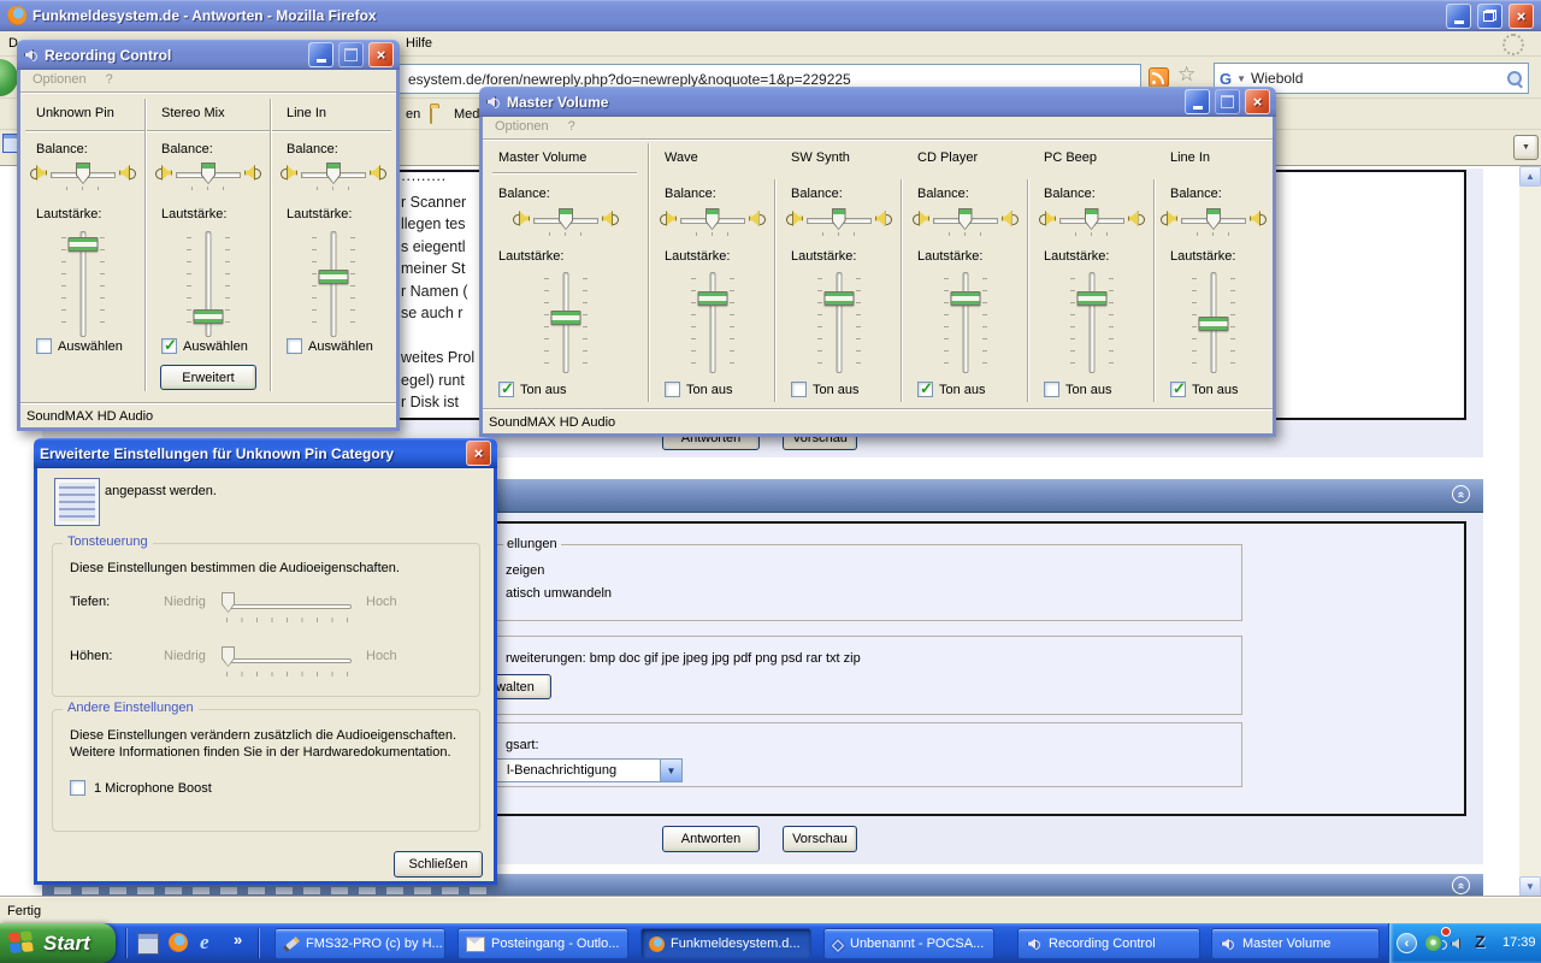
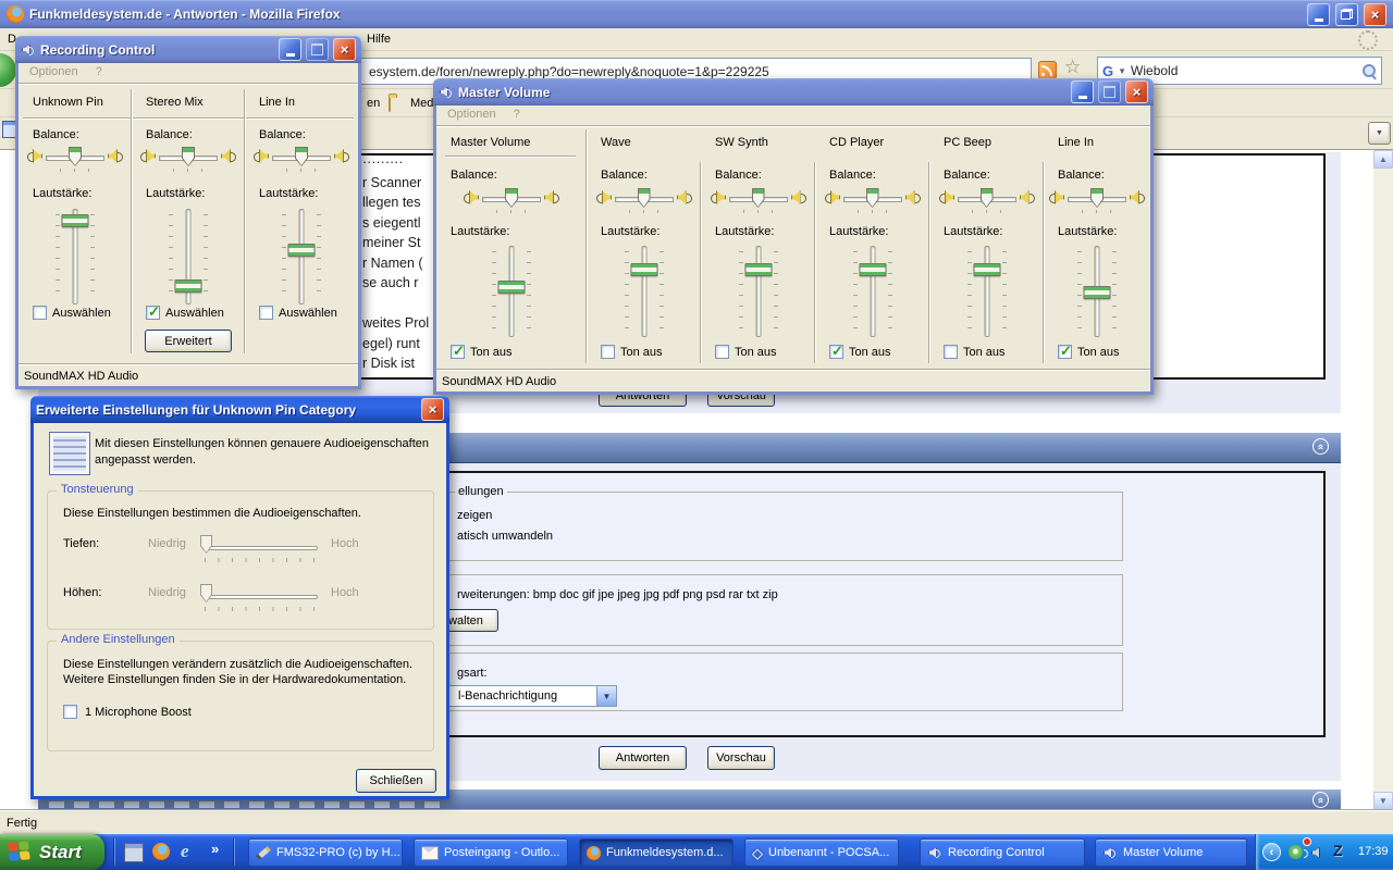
  Funkmeldesystem.de - Antworten - Mozilla Firefox
  ×
  D
  Hilfe
  esystem.de/foren/newreply.php?do=newreply&noquote=1&p=229225
  ☆
  G
  ▼
  Wiebold
  en
  ·········
  r Scanner
  llegen tes
  s eiegentl
  meiner St
  r Namen (
  se auch r
  weites Prol
  egel) runt
  r Disk ist
  Antworten
  Vorschau
  ellungen
  zeigen
  atisch umwandeln
  rweiterungen: bmp doc gif jpe jpeg jpg pdf png psd rar txt zip
  walten
  gsart:
  l-Benachrichtigung
  ▼
  Antworten
  Vorschau
  ▲
  ▼
  Fertig
  Recording Control
  ×
  Optionen
  ?
  Unknown Pin
  Balance:
  Lautstärke:
  Auswählen
  Stereo Mix
  Balance:
  Lautstärke:
  Auswählen
  Erweitert
  Line In
  Balance:
  Lautstärke:
  Auswählen
  SoundMAX HD Audio
  Master Volume
  ×
  Optionen
  ?
  Master Volume
  Balance:
  Lautstärke:
  Ton aus
  Wave
  Balance:
  Lautstärke:
  Ton aus
  SW Synth
  Balance:
  Lautstärke:
  Ton aus
  CD Player
  Balance:
  Lautstärke:
  Ton aus
  PC Beep
  Balance:
  Lautstärke:
  Ton aus
  Line In
  Balance:
  Lautstärke:
  Ton aus
  SoundMAX HD Audio
  Erweiterte Einstellungen für Unknown Pin Category
  ×
+ Mit diesen Einstellungen können genauere Audioeigenschaften
  angepasst werden.
  Tonsteuerung
  Diese Einstellungen bestimmen die Audioeigenschaften.
  Tiefen:
  Niedrig
  Hoch
  Höhen:
  Niedrig
  Hoch
  Andere Einstellungen
  Diese Einstellungen verändern zusätzlich die Audioeigenschaften.
- Weitere Informationen finden Sie in der Hardwaredokumentation.
+ Weitere Einstellungen finden Sie in der Hardwaredokumentation.
  1 Microphone Boost
  Schließen
  Start
  e
  »
  FMS32-PRO (c) by H...
  Posteingang - Outlo...
  Funkmeldesystem.d...
  ◇
  Unbenannt - POCSA...
  Recording Control
  Master Volume
  ‹
  Z
  17:39
